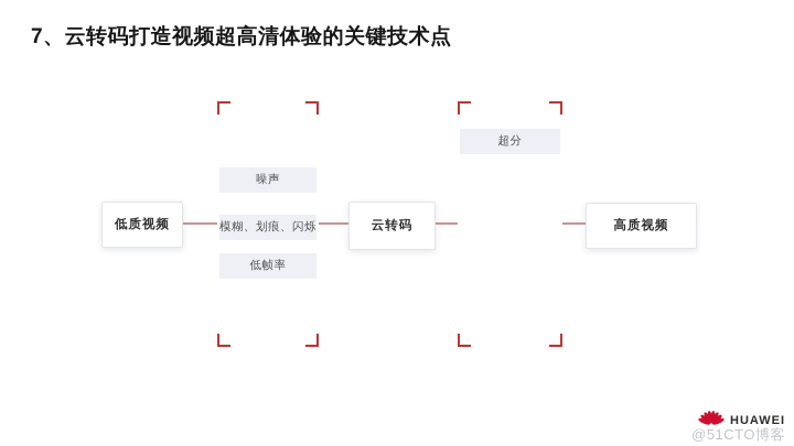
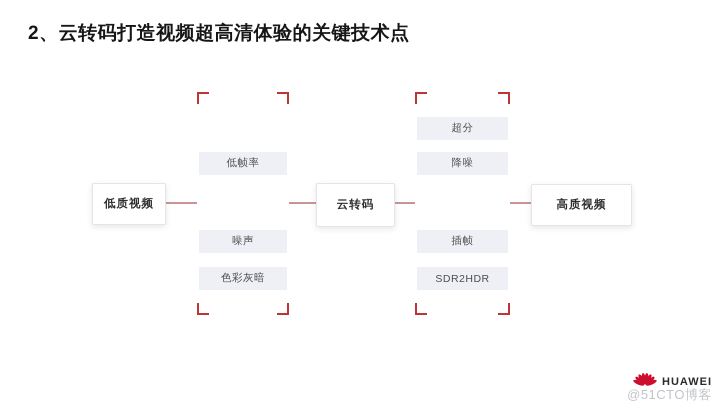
- 7、云转码打造视频超高清体验的关键技术点
+ 2、云转码打造视频超高清体验的关键技术点
  低质视频
  云转码
  高质视频
- 噪声
+ 低帧率
- 模糊、划痕、闪烁
- 低帧率
+ 噪声
+ 色彩灰暗
  超分
+ 降噪
+ 插帧
+ SDR2HDR
  HUAWEI
  @51CTO博客
